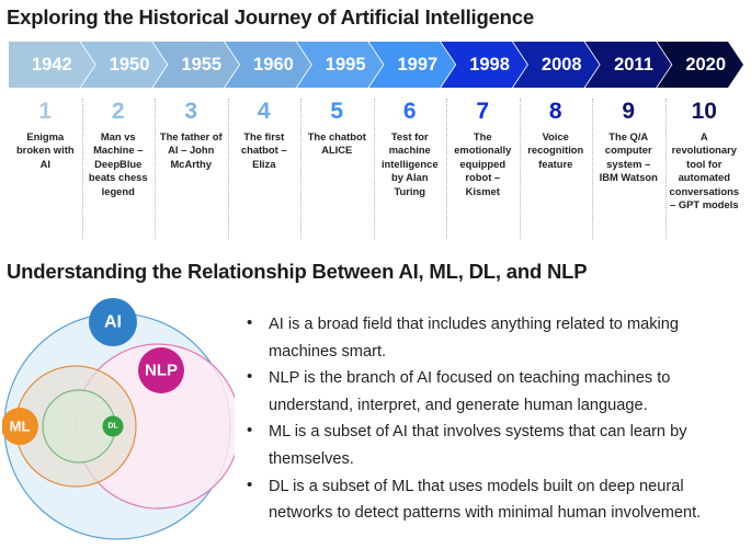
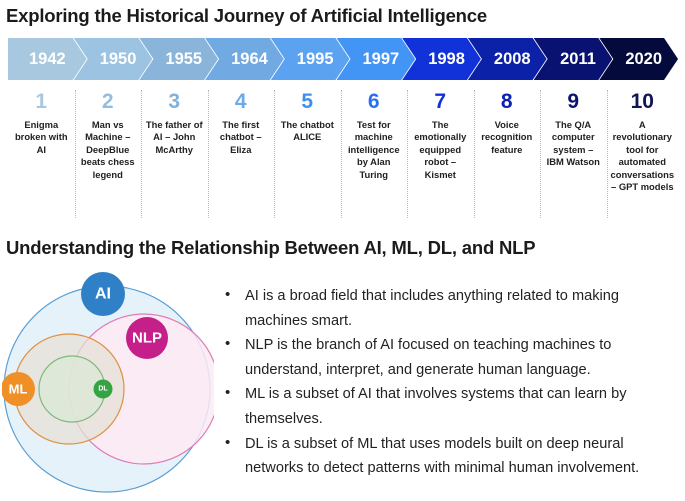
  Exploring the Historical Journey of Artificial Intelligence
  1942
  1950
  1955
- 1960
+ 1964
  1995
  1997
  1998
  2008
  2011
  2020
  1
  Enigma broken with AI
  2
  Man vs Machine – DeepBlue beats chess legend
  3
  The father of AI – John McArthy
  4
  The first chatbot – Eliza
  5
  The chatbot ALICE
  6
  Test for machine intelligence by Alan Turing
  7
  The emotionally equipped robot – Kismet
  8
  Voice recognition feature
  9
  The Q/A computer system – IBM Watson
  10
  A revolutionary tool for automated conversations – GPT models
  Understanding the Relationship Between AI, ML, DL, and NLP
  AI
  NLP
  ML
  AI is a broad field that includes anything related to making machines smart.
  NLP is the branch of AI focused on teaching machines to understand, interpret, and generate human language.
  ML is a subset of AI that involves systems that can learn by themselves.
  DL is a subset of ML that uses models built on deep neural networks to detect patterns with minimal human involvement.
